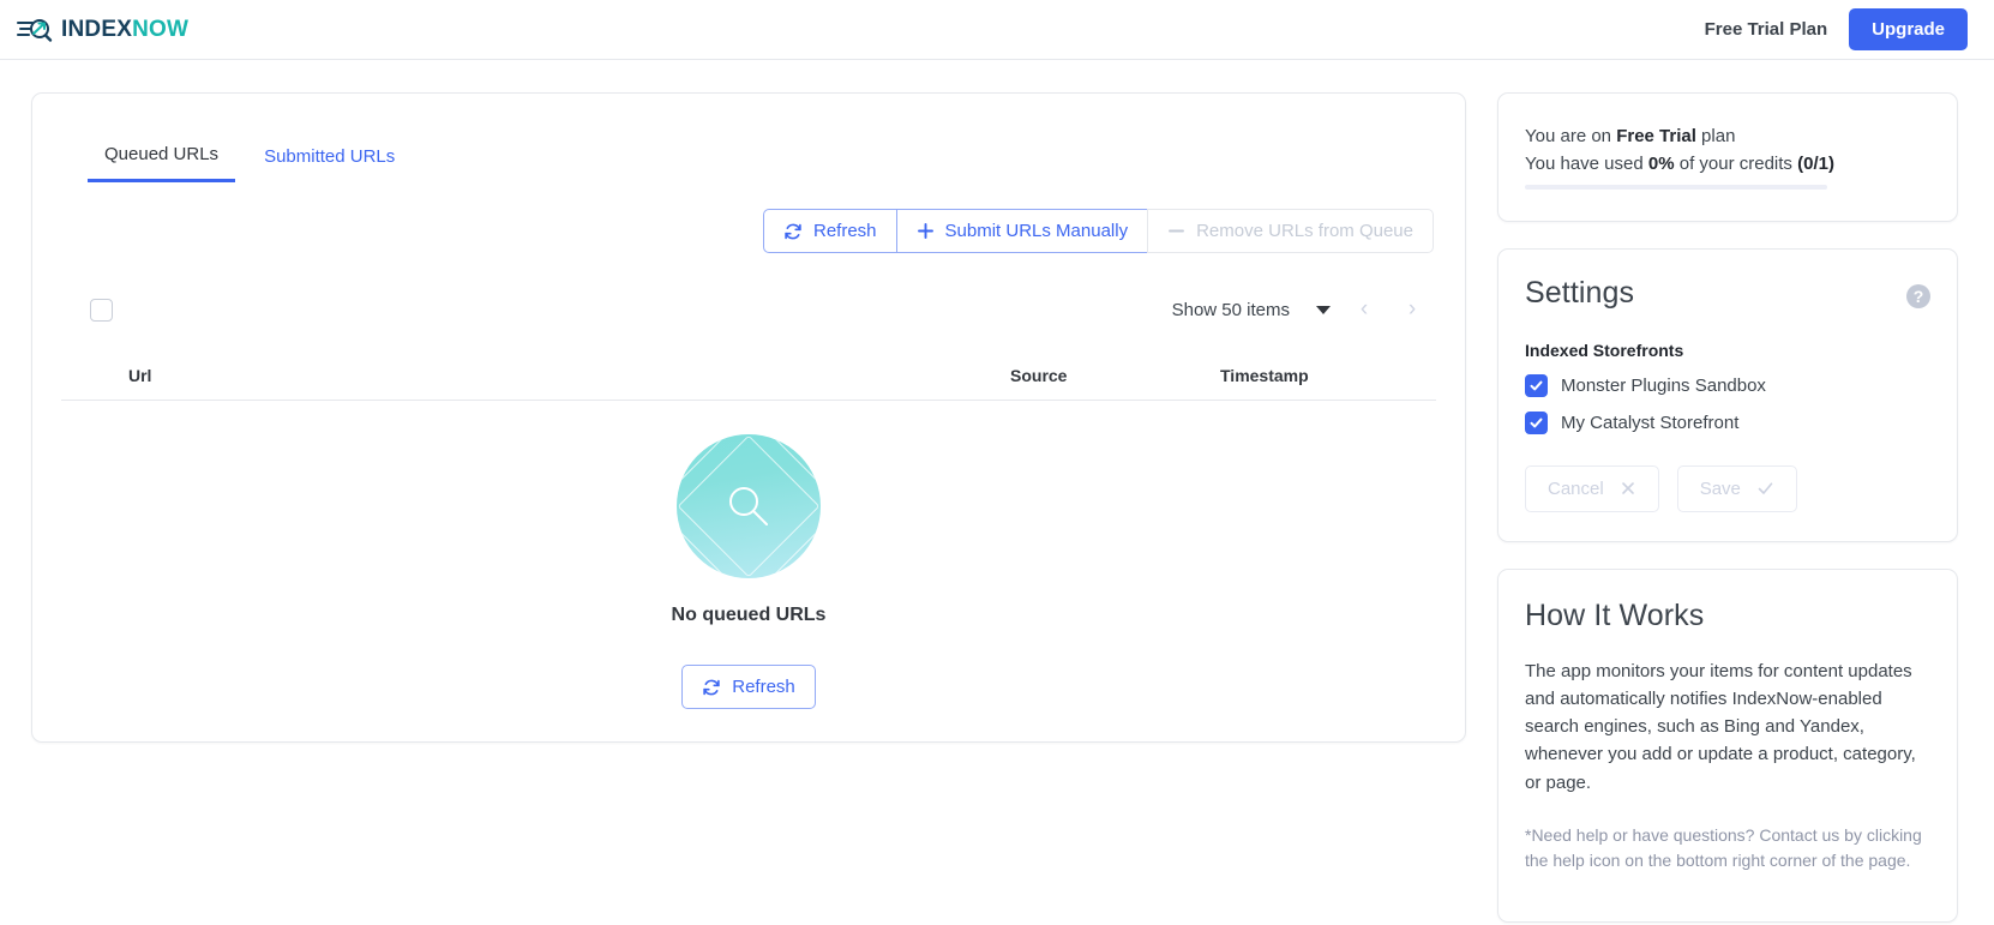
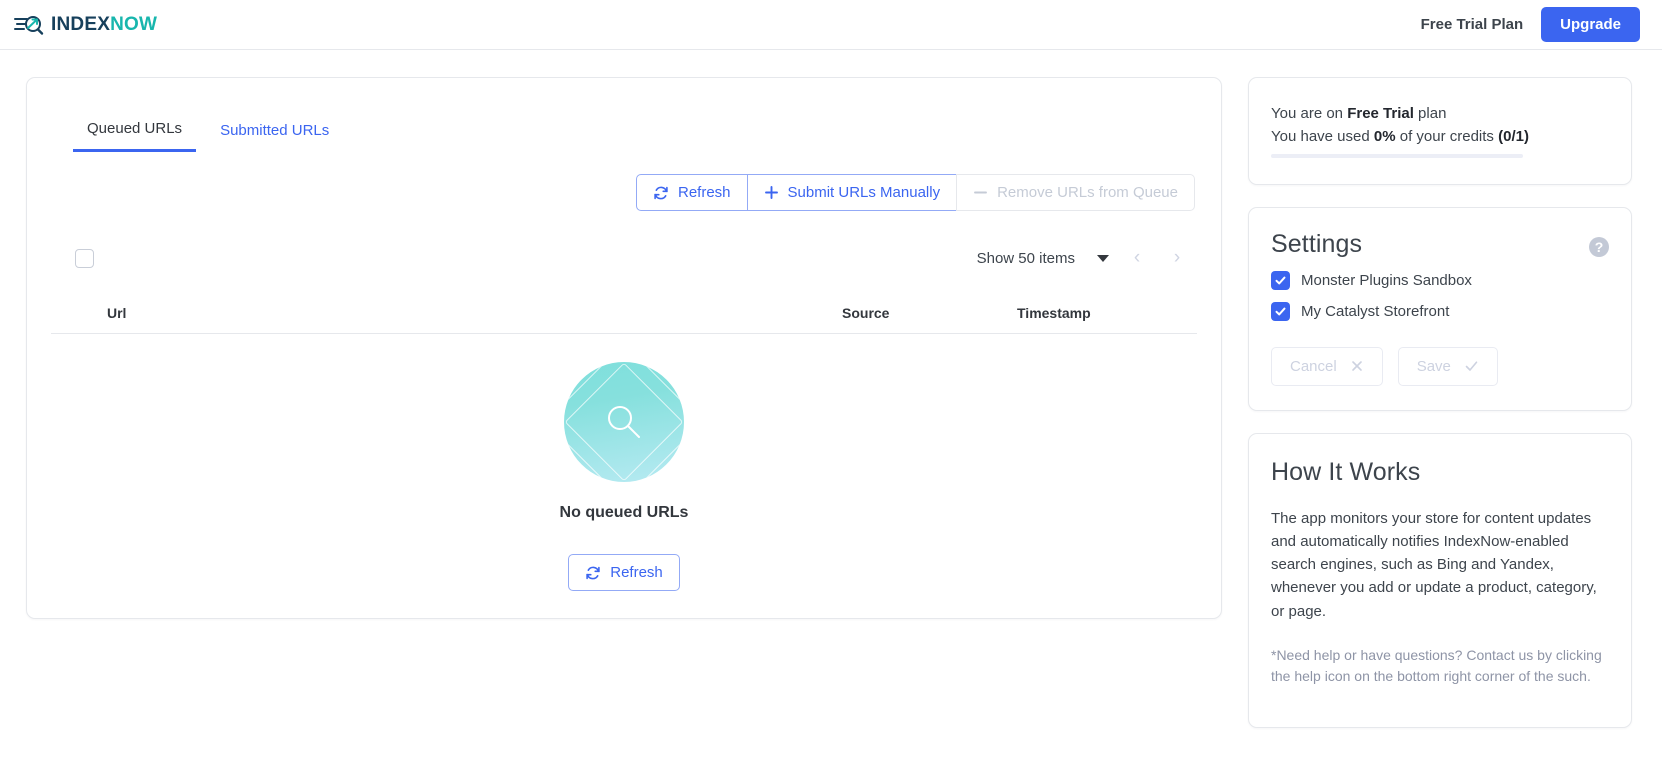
  INDEXNOW
  Free Trial Plan
  Upgrade
  Queued URLs
  Submitted URLs
  Refresh
  Submit URLs Manually
  Remove URLs from Queue
  Show 50 items
  ‹
  ›
  Url
  Source
  Timestamp
  No queued URLs
  Refresh
  You are on Free Trial plan
  You have used 0% of your credits (0/1)
  Settings
  ?
- Indexed Storefronts
  Monster Plugins Sandbox
  My Catalyst Storefront
  Cancel
  Save
  How It Works
- The app monitors your items for content updates and automatically notifies IndexNow-enabled search engines, such as Bing and Yandex, whenever you add or update a product, category, or page.
+ The app monitors your store for content updates and automatically notifies IndexNow-enabled search engines, such as Bing and Yandex, whenever you add or update a product, category, or page.
- *Need help or have questions? Contact us by clicking the help icon on the bottom right corner of the page.
+ *Need help or have questions? Contact us by clicking the help icon on the bottom right corner of the such.
